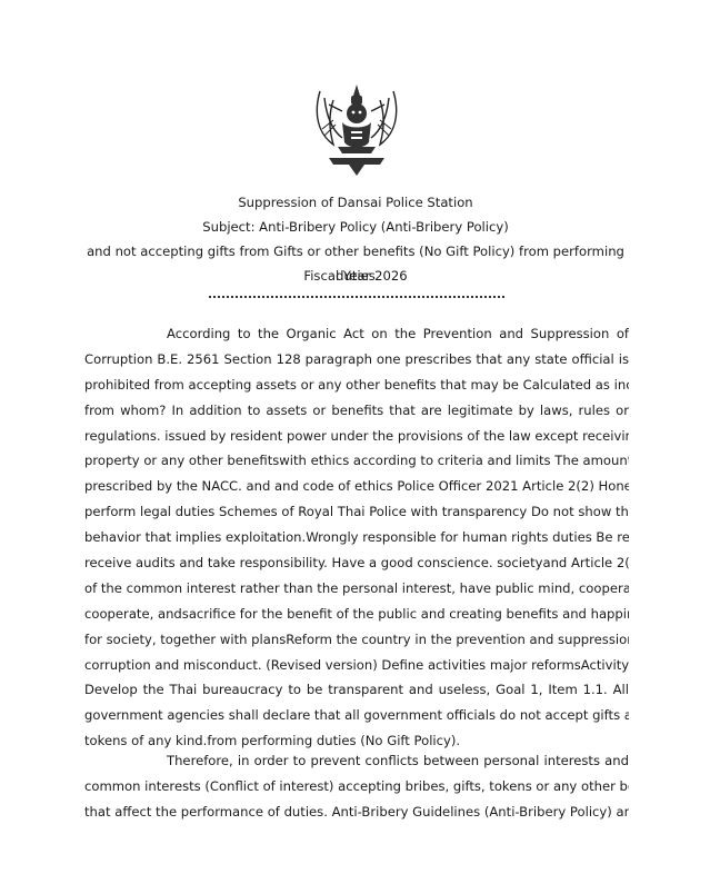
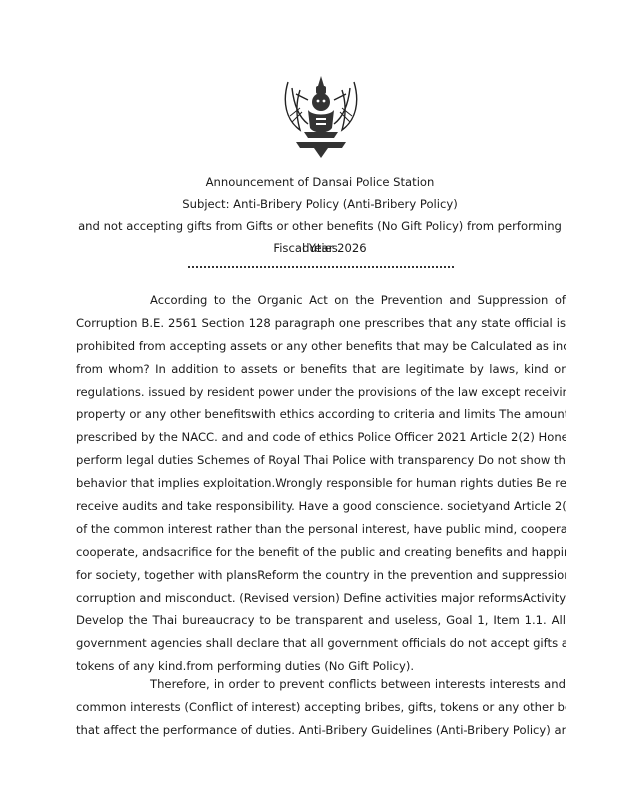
- Suppression of Dansai Police Station
+ Announcement of Dansai Police Station
  Subject: Anti-Bribery Policy (Anti-Bribery Policy)
  and not accepting gifts from Gifts or other benefits (No Gift Policy) from performing duties
  Fiscal Year 2026
  According to the Organic Act on the Prevention and Suppression of
  Corruption B.E. 2561 Section 128 paragraph one prescribes that any state official is
  prohibited from accepting assets or any other benefits that may be Calculated as in
- from whom? In addition to assets or benefits that are legitimate by laws, rules or
+ from whom? In addition to assets or benefits that are legitimate by laws, kind or
  regulations. issued by resident power under the provisions of the law except receivi
  property or any other benefitswith ethics according to criteria and limits The amoun
  prescribed by the NACC. and and code of ethics Police Officer 2021 Article 2(2) Hone
  perform legal duties Schemes of Royal Thai Police with transparency Do not show th
  behavior that implies exploitation.Wrongly responsible for human rights duties Be re
  receive audits and take responsibility. Have a good conscience. societyand Article 2(
  of the common interest rather than the personal interest, have public mind, coopera
  cooperate, andsacrifice for the benefit of the public and creating benefits and happi
  for society, together with plansReform the country in the prevention and suppressio
  corruption and misconduct. (Revised version) Define activities major reformsActivity
  Develop the Thai bureaucracy to be transparent and useless, Goal 1, Item 1.1. All
  government agencies shall declare that all government officials do not accept gifts a
  tokens of any kind.from performing duties (No Gift Policy).
- Therefore, in order to prevent conflicts between personal interests and
+ Therefore, in order to prevent conflicts between interests interests and
  common interests (Conflict of interest) accepting bribes, gifts, tokens or any other b
  that affect the performance of duties. Anti-Bribery Guidelines (Anti-Bribery Policy) an
